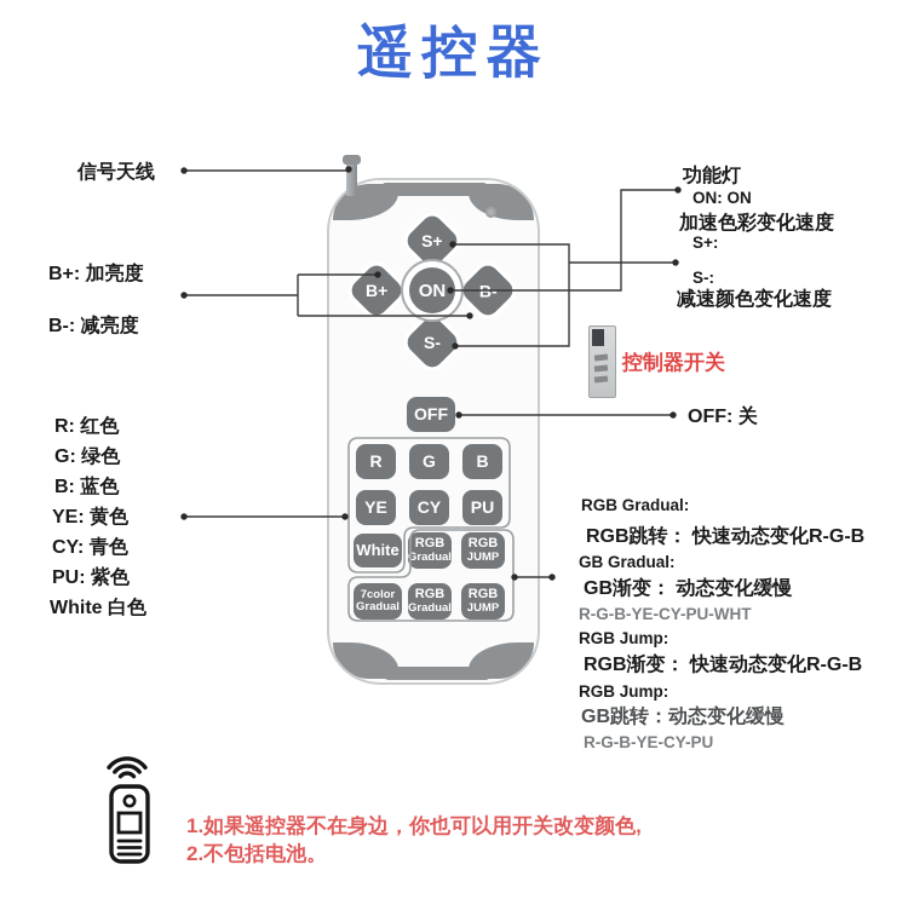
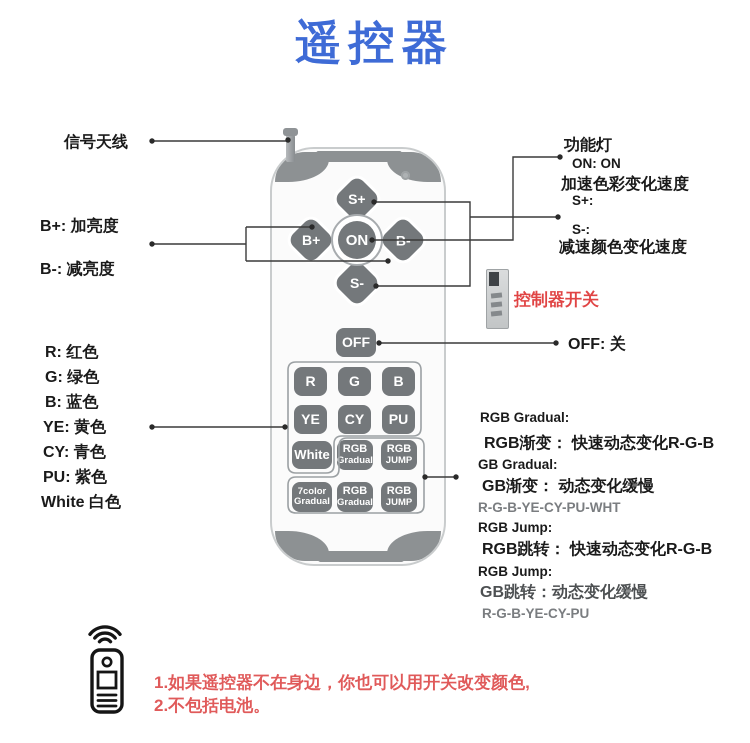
  遥控器
  ON
  OFF
  R
  G
  B
  YE
  CY
  PU
  White
  RGB
  Gradual
  RGB
  JUMP
  7color
  Gradual
  RGB
  Gradual
  RGB
  JUMP
  信号天线
  B+: 加亮度
  B-: 减亮度
  R: 红色
  G: 绿色
  B: 蓝色
  YE: 黄色
  CY: 青色
  PU: 紫色
  White 白色
  功能灯
  ON: ON
  加速色彩变化速度
  S+:
  S-:
  减速颜色变化速度
  控制器开关
  OFF: 关
  RGB Gradual:
- RGB跳转： 快速动态变化R-G-B
+ RGB渐变： 快速动态变化R-G-B
  GB Gradual:
  GB渐变： 动态变化缓慢
  R-G-B-YE-CY-PU-WHT
  RGB Jump:
- RGB渐变： 快速动态变化R-G-B
+ RGB跳转： 快速动态变化R-G-B
  RGB Jump:
  GB跳转：动态变化缓慢
  R-G-B-YE-CY-PU
  1.如果遥控器不在身边，你也可以用开关改变颜色,
  2.不包括电池。
